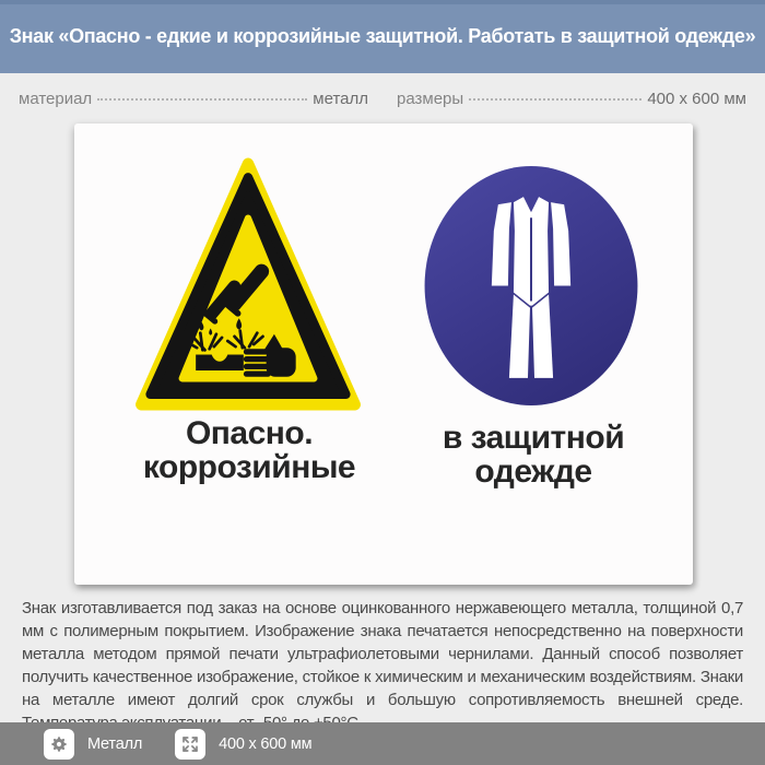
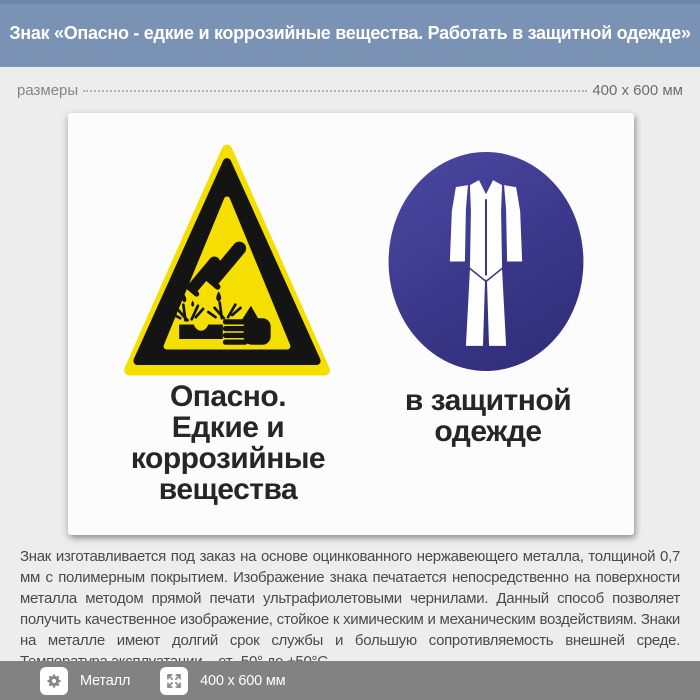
- Знак «Опасно - едкие и коррозийные защитной. Работать в защитной одежде»
+ Знак «Опасно - едкие и коррозийные вещества. Работать в защитной одежде»
- материал
- металл
  размеры
  400 x 600 мм
  Опасно.
+ Едкие и
  коррозийные
+ вещества
  в защитной
  одежде
  Знак изготавливается под заказ на основе оцинкованного нержавеющего металла, толщиной 0,7 мм с полимерным покрытием. Изображение знака печатается непосредственно на поверхности металла методом прямой печати ультрафиолетовыми чернилами. Данный способ позволяет получить качественное изображение, стойкое к химическим и механическим воздействиям. Знаки на металле имеют долгий срок службы и большую сопротивляемость внешней среде.
  Металл
  400 x 600 мм
